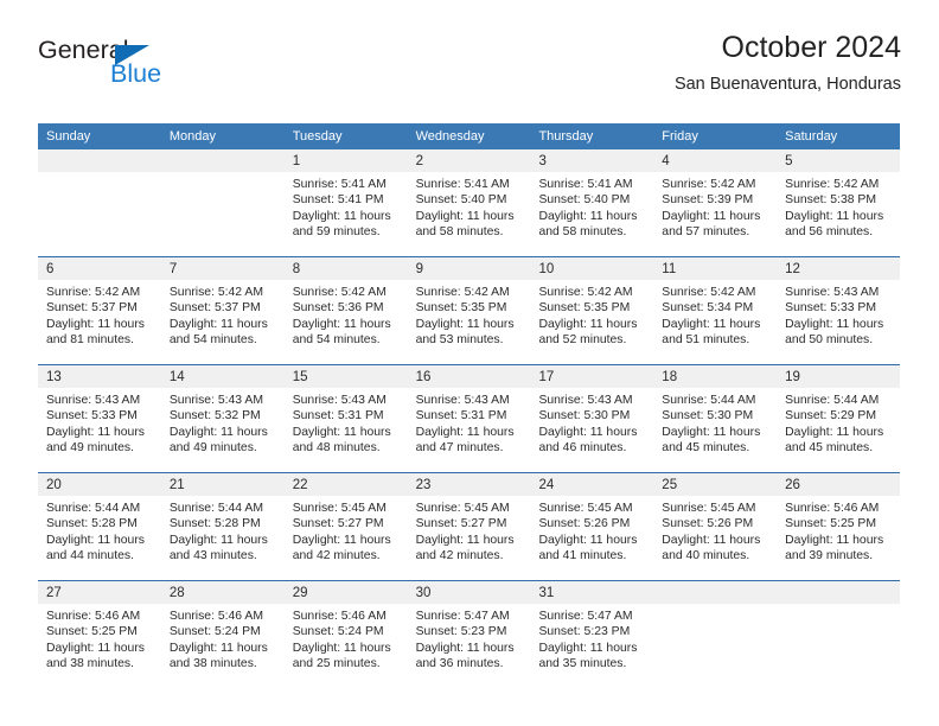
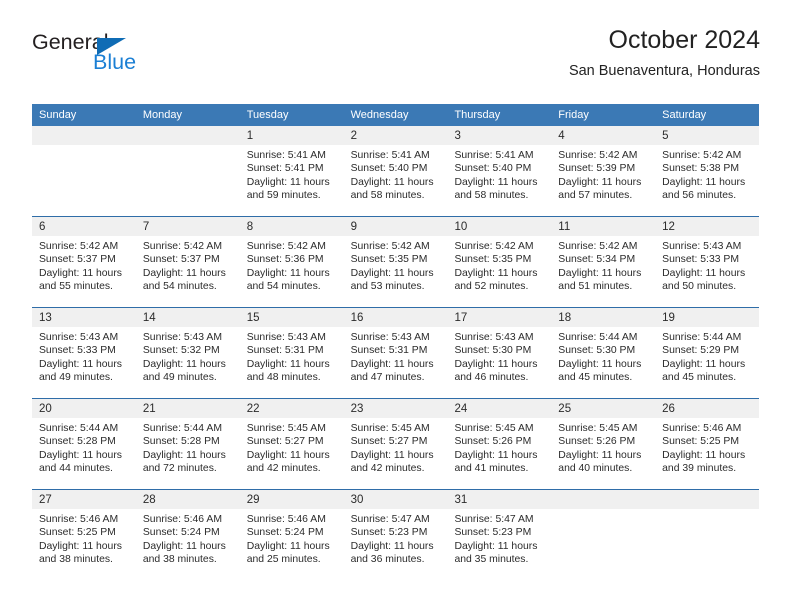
  General
  Blue
  October 2024
  San Buenaventura, Honduras
  Sunday
  Monday
  Tuesday
  Wednesday
  Thursday
  Friday
  Saturday
  1
  Sunrise: 5:41 AM
  Sunset: 5:41 PM
  Daylight: 11 hours
  and 59 minutes.
  2
  Sunrise: 5:41 AM
  Sunset: 5:40 PM
  Daylight: 11 hours
  and 58 minutes.
  3
  Sunrise: 5:41 AM
  Sunset: 5:40 PM
  Daylight: 11 hours
  and 58 minutes.
  4
  Sunrise: 5:42 AM
  Sunset: 5:39 PM
  Daylight: 11 hours
  and 57 minutes.
  5
  Sunrise: 5:42 AM
  Sunset: 5:38 PM
  Daylight: 11 hours
  and 56 minutes.
  6
  Sunrise: 5:42 AM
  Sunset: 5:37 PM
  Daylight: 11 hours
- and 81 minutes.
+ and 55 minutes.
  7
  Sunrise: 5:42 AM
  Sunset: 5:37 PM
  Daylight: 11 hours
  and 54 minutes.
  8
  Sunrise: 5:42 AM
  Sunset: 5:36 PM
  Daylight: 11 hours
  and 54 minutes.
  9
  Sunrise: 5:42 AM
  Sunset: 5:35 PM
  Daylight: 11 hours
  and 53 minutes.
  10
  Sunrise: 5:42 AM
  Sunset: 5:35 PM
  Daylight: 11 hours
  and 52 minutes.
  11
  Sunrise: 5:42 AM
  Sunset: 5:34 PM
  Daylight: 11 hours
  and 51 minutes.
  12
  Sunrise: 5:43 AM
  Sunset: 5:33 PM
  Daylight: 11 hours
  and 50 minutes.
  13
  Sunrise: 5:43 AM
  Sunset: 5:33 PM
  Daylight: 11 hours
  and 49 minutes.
  14
  Sunrise: 5:43 AM
  Sunset: 5:32 PM
  Daylight: 11 hours
  and 49 minutes.
  15
  Sunrise: 5:43 AM
  Sunset: 5:31 PM
  Daylight: 11 hours
  and 48 minutes.
  16
  Sunrise: 5:43 AM
  Sunset: 5:31 PM
  Daylight: 11 hours
  and 47 minutes.
  17
  Sunrise: 5:43 AM
  Sunset: 5:30 PM
  Daylight: 11 hours
  and 46 minutes.
  18
  Sunrise: 5:44 AM
  Sunset: 5:30 PM
  Daylight: 11 hours
  and 45 minutes.
  19
  Sunrise: 5:44 AM
  Sunset: 5:29 PM
  Daylight: 11 hours
  and 45 minutes.
  20
  Sunrise: 5:44 AM
  Sunset: 5:28 PM
  Daylight: 11 hours
  and 44 minutes.
  21
  Sunrise: 5:44 AM
  Sunset: 5:28 PM
  Daylight: 11 hours
- and 43 minutes.
+ and 72 minutes.
  22
  Sunrise: 5:45 AM
  Sunset: 5:27 PM
  Daylight: 11 hours
  and 42 minutes.
  23
  Sunrise: 5:45 AM
  Sunset: 5:27 PM
  Daylight: 11 hours
  and 42 minutes.
  24
  Sunrise: 5:45 AM
  Sunset: 5:26 PM
  Daylight: 11 hours
  and 41 minutes.
  25
  Sunrise: 5:45 AM
  Sunset: 5:26 PM
  Daylight: 11 hours
  and 40 minutes.
  26
  Sunrise: 5:46 AM
  Sunset: 5:25 PM
  Daylight: 11 hours
  and 39 minutes.
  27
  Sunrise: 5:46 AM
  Sunset: 5:25 PM
  Daylight: 11 hours
  and 38 minutes.
  28
  Sunrise: 5:46 AM
  Sunset: 5:24 PM
  Daylight: 11 hours
  and 38 minutes.
  29
  Sunrise: 5:46 AM
  Sunset: 5:24 PM
  Daylight: 11 hours
  and 25 minutes.
  30
  Sunrise: 5:47 AM
  Sunset: 5:23 PM
  Daylight: 11 hours
  and 36 minutes.
  31
  Sunrise: 5:47 AM
  Sunset: 5:23 PM
  Daylight: 11 hours
  and 35 minutes.
